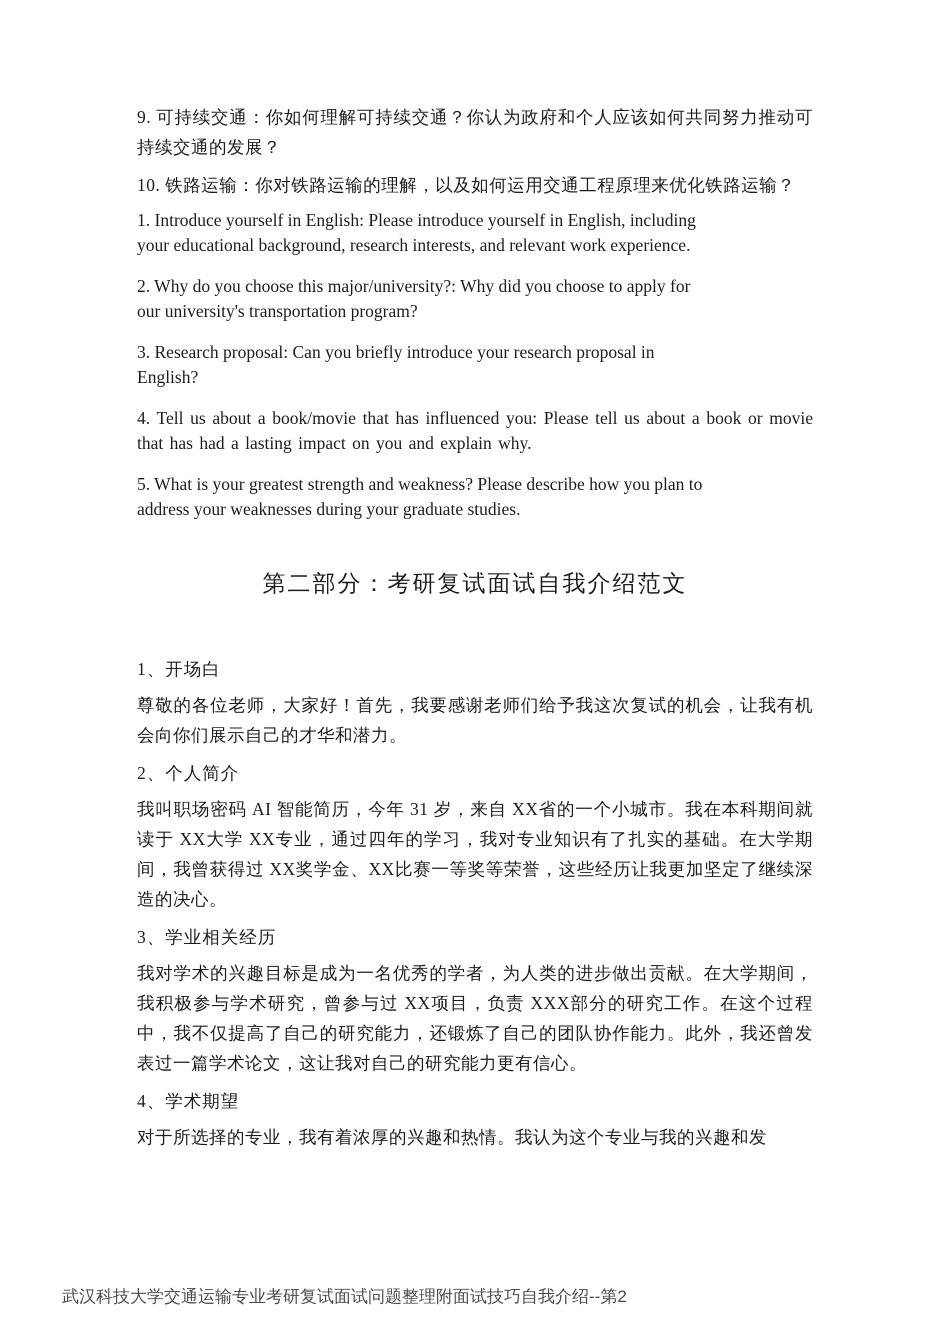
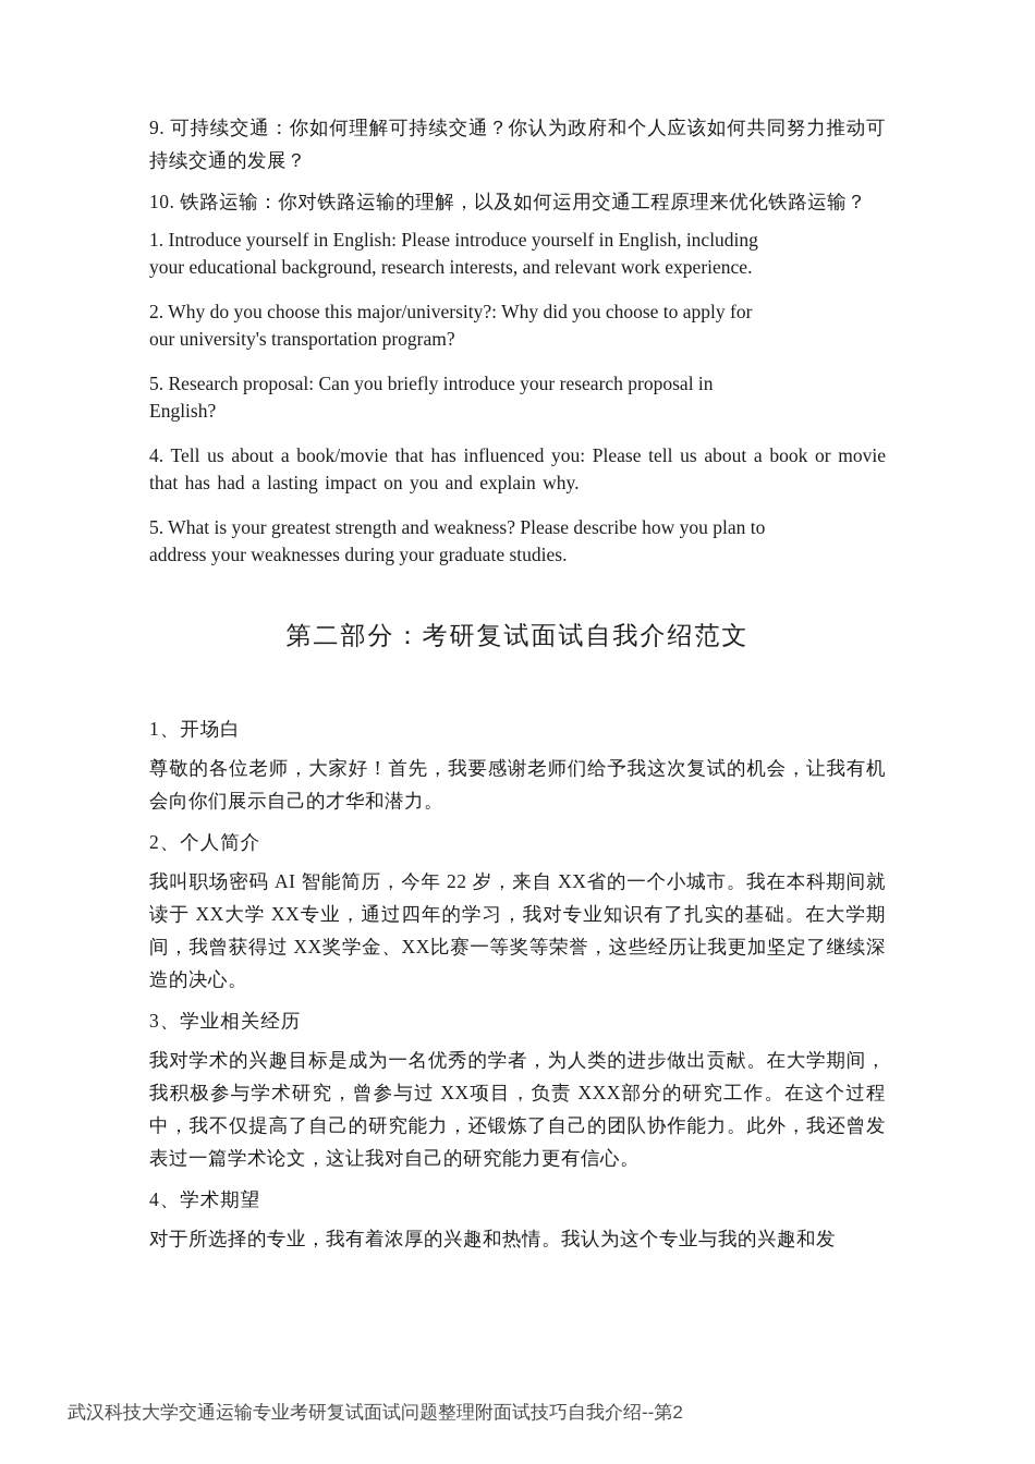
  9. 可持续交通：你如何理解可持续交通？你认为政府和个人应该如何共同努力推动可持续交通的发展？
  10. 铁路运输：你对铁路运输的理解，以及如何运用交通工程原理来优化铁路运输？
  1. Introduce yourself in English: Please introduce yourself in English, including your educational background, research interests, and relevant work experience.
  2. Why do you choose this major/university?: Why did you choose to apply for our university's transportation program?
- 3. Research proposal: Can you briefly introduce your research proposal in English?
+ 5. Research proposal: Can you briefly introduce your research proposal in English?
  4. Tell us about a book/movie that has influenced you: Please tell us about a book or movie that has had a lasting impact on you and explain why.
  5. What is your greatest strength and weakness? Please describe how you plan to address your weaknesses during your graduate studies.
  第二部分：考研复试面试自我介绍范文
  1、开场白
  尊敬的各位老师，大家好！首先，我要感谢老师们给予我这次复试的机会，让我有机会向你们展示自己的才华和潜力。
  2、个人简介
- 我叫职场密码 AI 智能简历，今年 31 岁，来自 XX省的一个小城市。我在本科期间就读于 XX大学 XX专业，通过四年的学习，我对专业知识有了扎实的基础。在大学期间，我曾获得过 XX奖学金、XX比赛一等奖等荣誉，这些经历让我更加坚定了继续深造的决心。
+ 我叫职场密码 AI 智能简历，今年 22 岁，来自 XX省的一个小城市。我在本科期间就读于 XX大学 XX专业，通过四年的学习，我对专业知识有了扎实的基础。在大学期间，我曾获得过 XX奖学金、XX比赛一等奖等荣誉，这些经历让我更加坚定了继续深造的决心。
  3、学业相关经历
  我对学术的兴趣目标是成为一名优秀的学者，为人类的进步做出贡献。在大学期间，我积极参与学术研究，曾参与过 XX项目，负责 XXX部分的研究工作。在这个过程中，我不仅提高了自己的研究能力，还锻炼了自己的团队协作能力。此外，我还曾发表过一篇学术论文，这让我对自己的研究能力更有信心。
  4、学术期望
  对于所选择的专业，我有着浓厚的兴趣和热情。我认为这个专业与我的兴趣和发
  武汉科技大学交通运输专业考研复试面试问题整理附面试技巧自我介绍--第2
